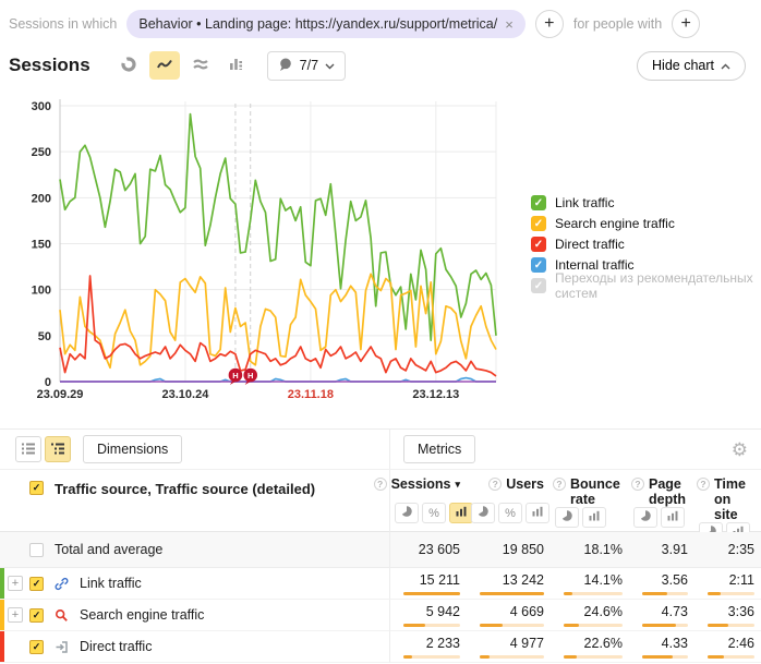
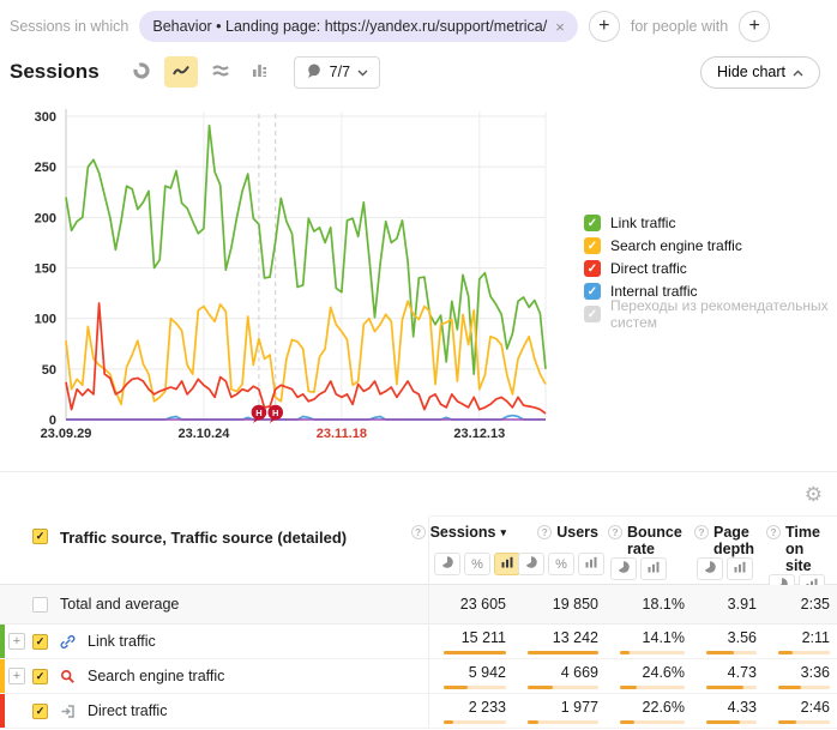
  Sessions in which
  Behavior • Landing page: https://yandex.ru/support/metrica/
  ×
  +
  for people with
  +
  Sessions
  7/7
  Hide chart
  0
  50
  100
  150
  200
  250
  300
  23.09.29
  23.10.24
  23.11.18
  23.12.13
  H
  H
  ✓
  Link traffic
  ✓
  Search engine traffic
  ✓
  Direct traffic
  ✓
  Internal traffic
  ✓
  Переходы из рекомендательных систем
- Dimensions
- Metrics
  ⚙
  ✓
  Traffic source, Traffic source (detailed)
  ?
  Sessions
  ▾
  %
  ?
  Users
  %
  ?
  Bounce rate
  ?
  Page depth
  ?
  Time on site
  Total and average
  23 605
  19 850
  18.1%
  3.91
  2:35
  +
  ✓
  Link traffic
  15 211
  13 242
  14.1%
  3.56
  2:11
  +
  ✓
  Search engine traffic
  5 942
  4 669
  24.6%
  4.73
  3:36
  ✓
  Direct traffic
  2 233
- 4 977
+ 1 977
  22.6%
  4.33
  2:46
